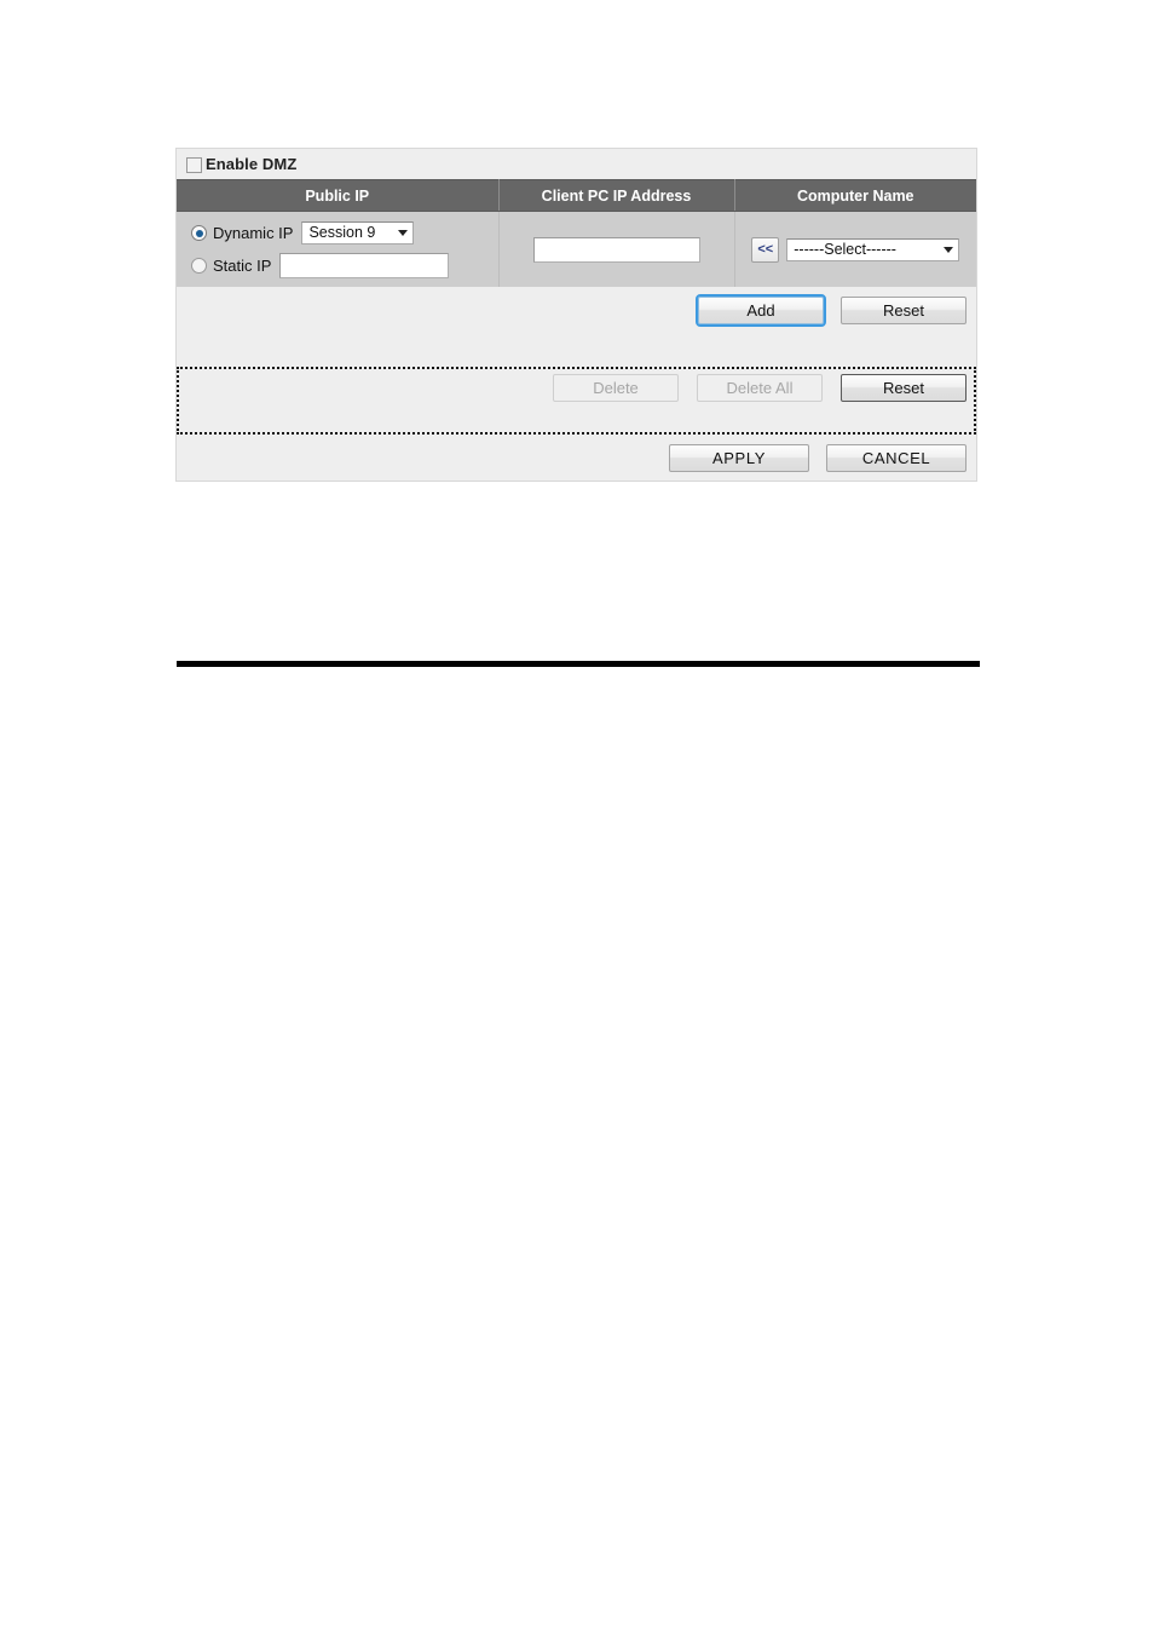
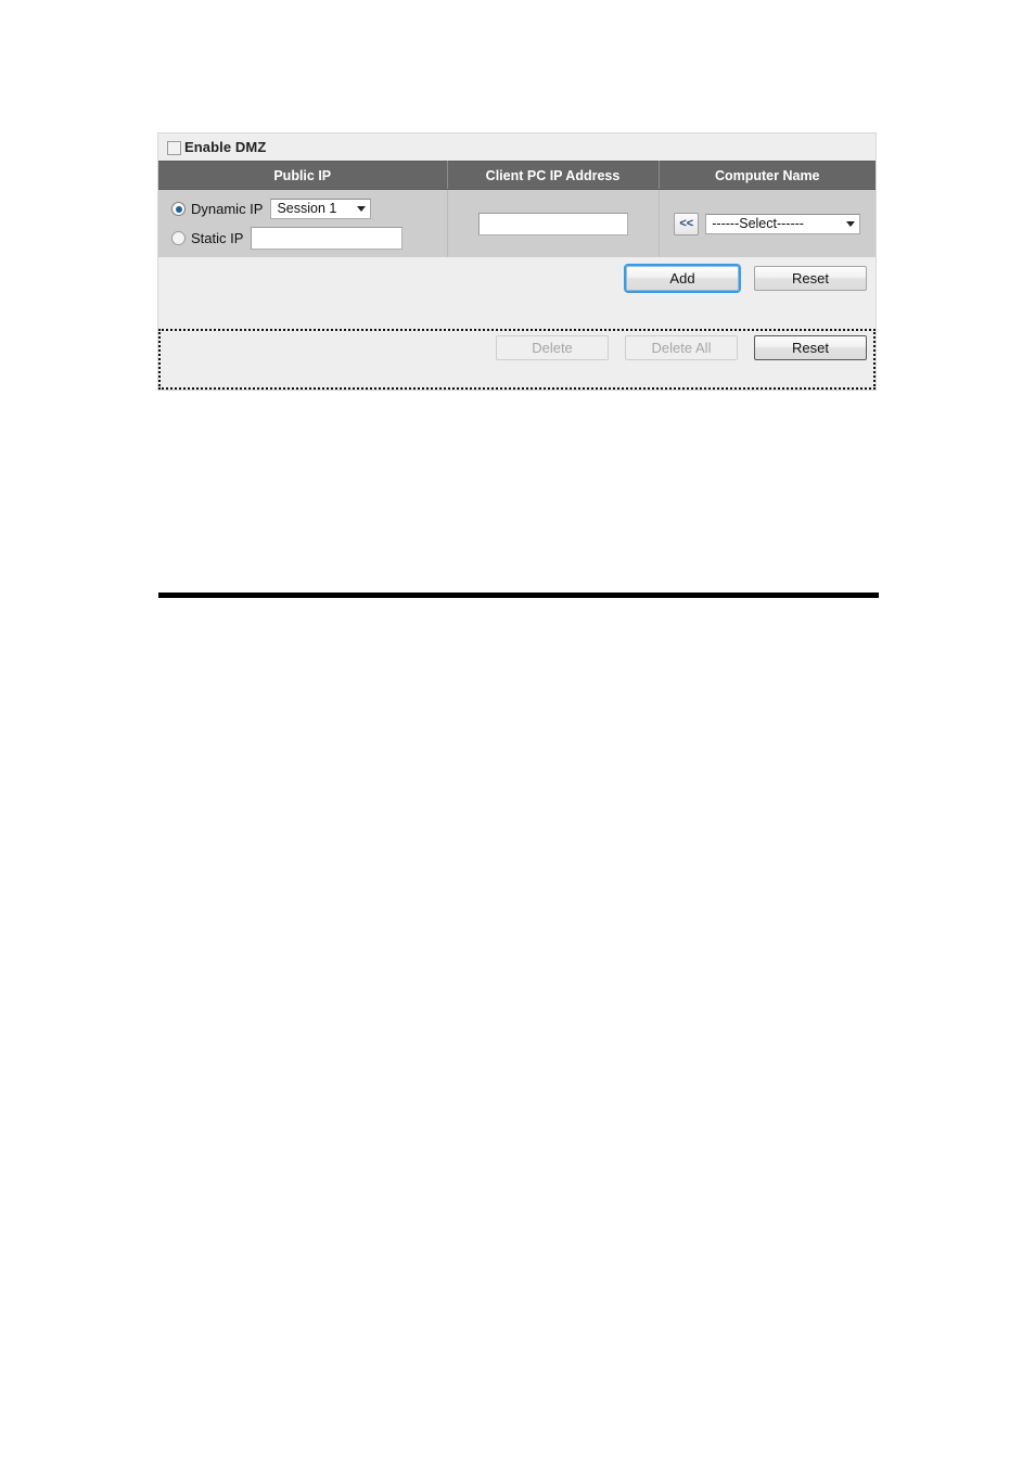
  Enable DMZ
  Public IP	Client PC IP Address	Computer Name
- Dynamic IP Session 9 Static IP		<< ------Select------
+ Dynamic IP Session 1 Static IP		<< ------Select------
  Add
  Reset
  Delete
  Delete All
  Reset
- APPLY
- CANCEL
